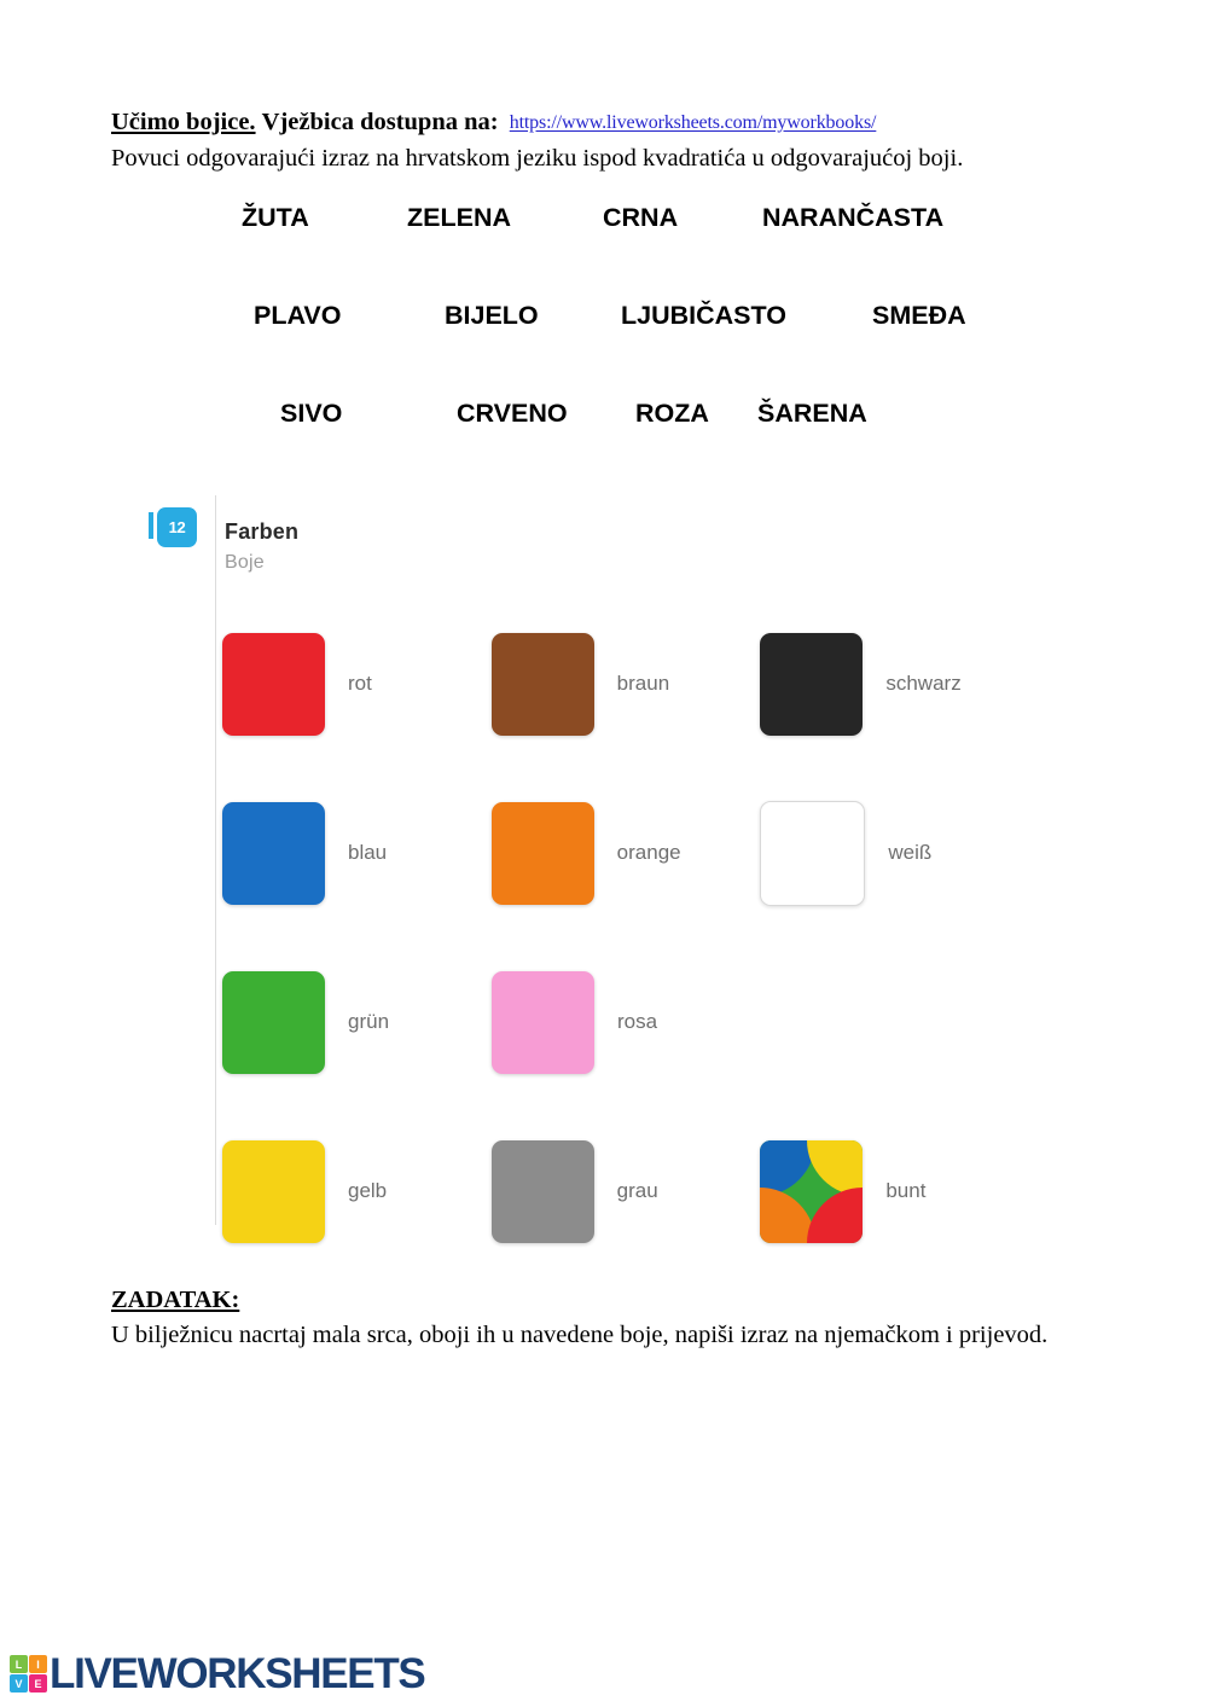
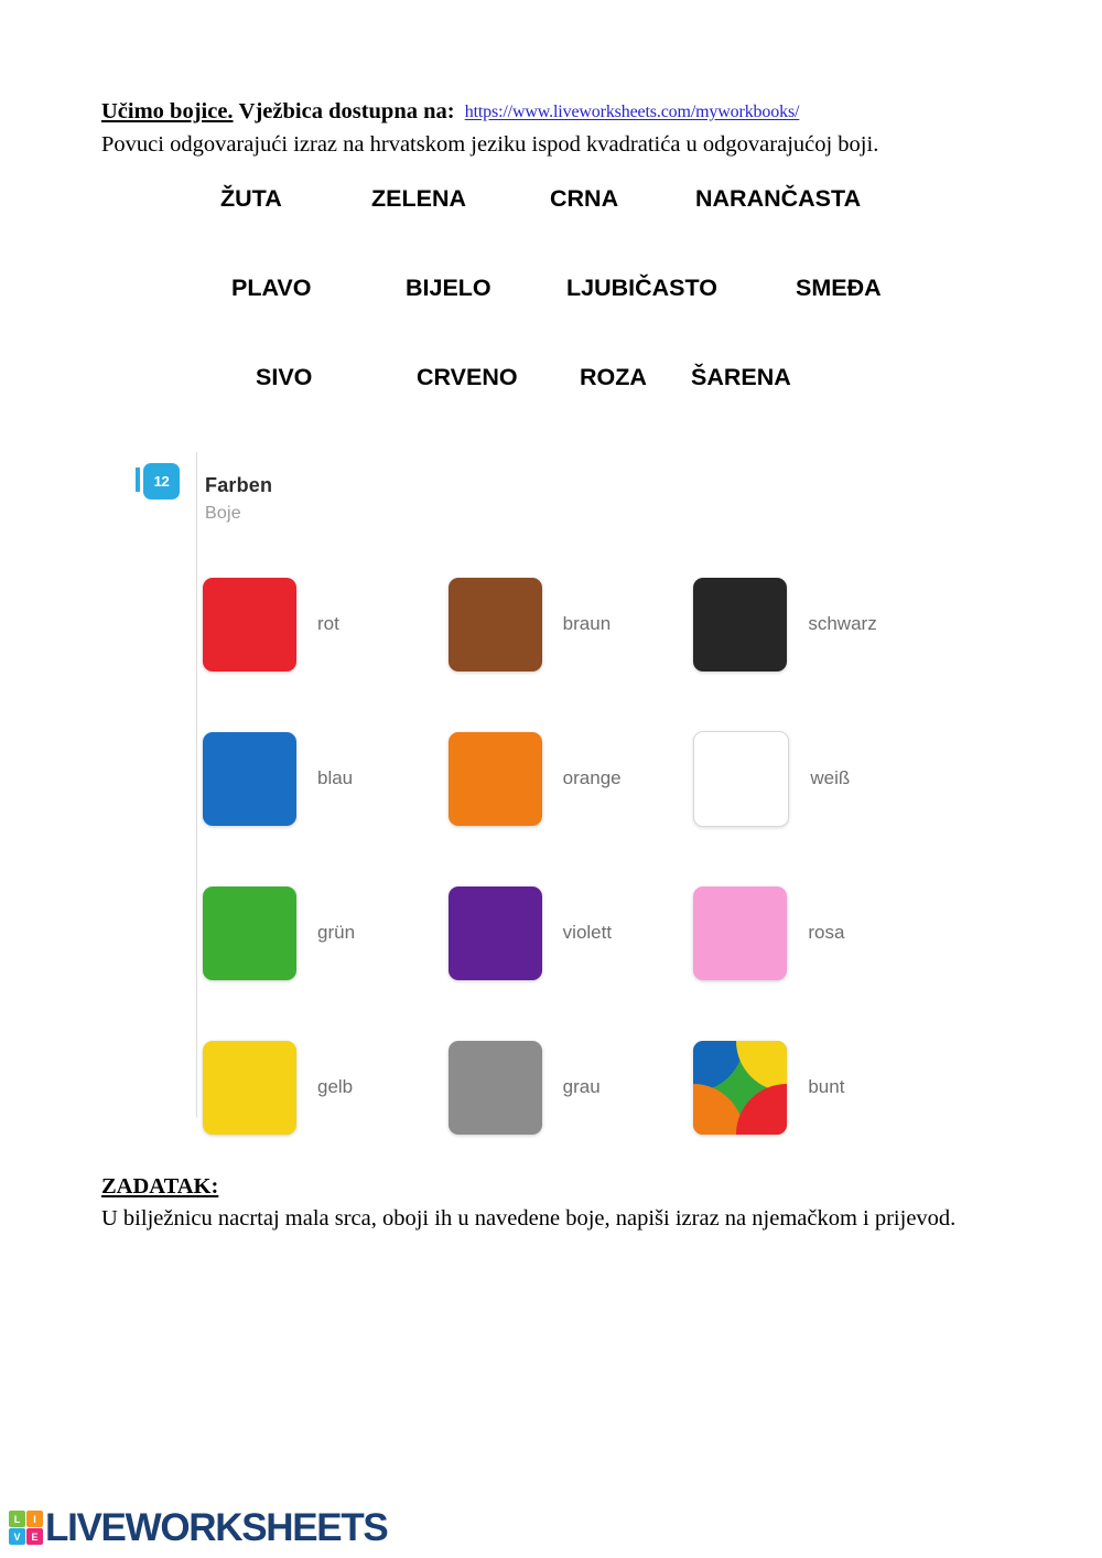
  Učimo bojice. Vježbica dostupna na: https://www.liveworksheets.com/myworkbooks/
  Povuci odgovarajući izraz na hrvatskom jeziku ispod kvadratića u odgovarajućoj boji.
  ŽUTA
  ZELENA
  CRNA
  NARANČASTA
  PLAVO
  BIJELO
  LJUBIČASTO
  SMEĐA
  SIVO
  CRVENO
  ROZA
  ŠARENA
  12
  Farben
  Boje
  rot
  braun
  schwarz
  blau
  orange
  weiß
  grün
+ violett
  rosa
  gelb
  grau
  bunt
  ZADATAK:
  U bilježnicu nacrtaj mala srca, oboji ih u navedene boje, napiši izraz na njemačkom i prijevod.
  L
  I
  V
  E
  LIVEWORKSHEETS
